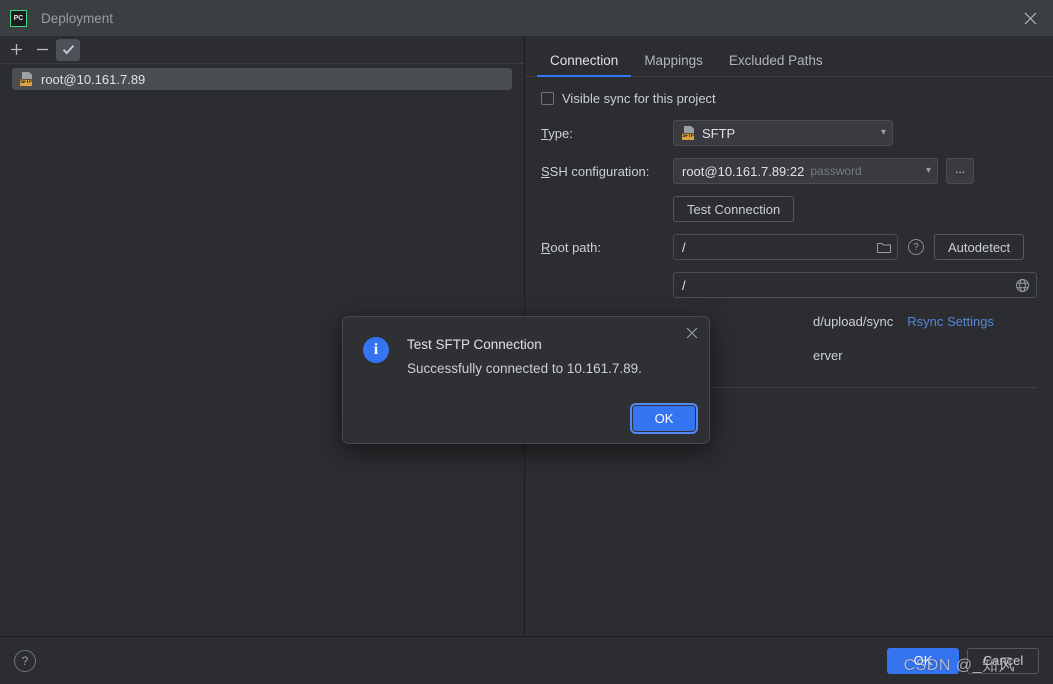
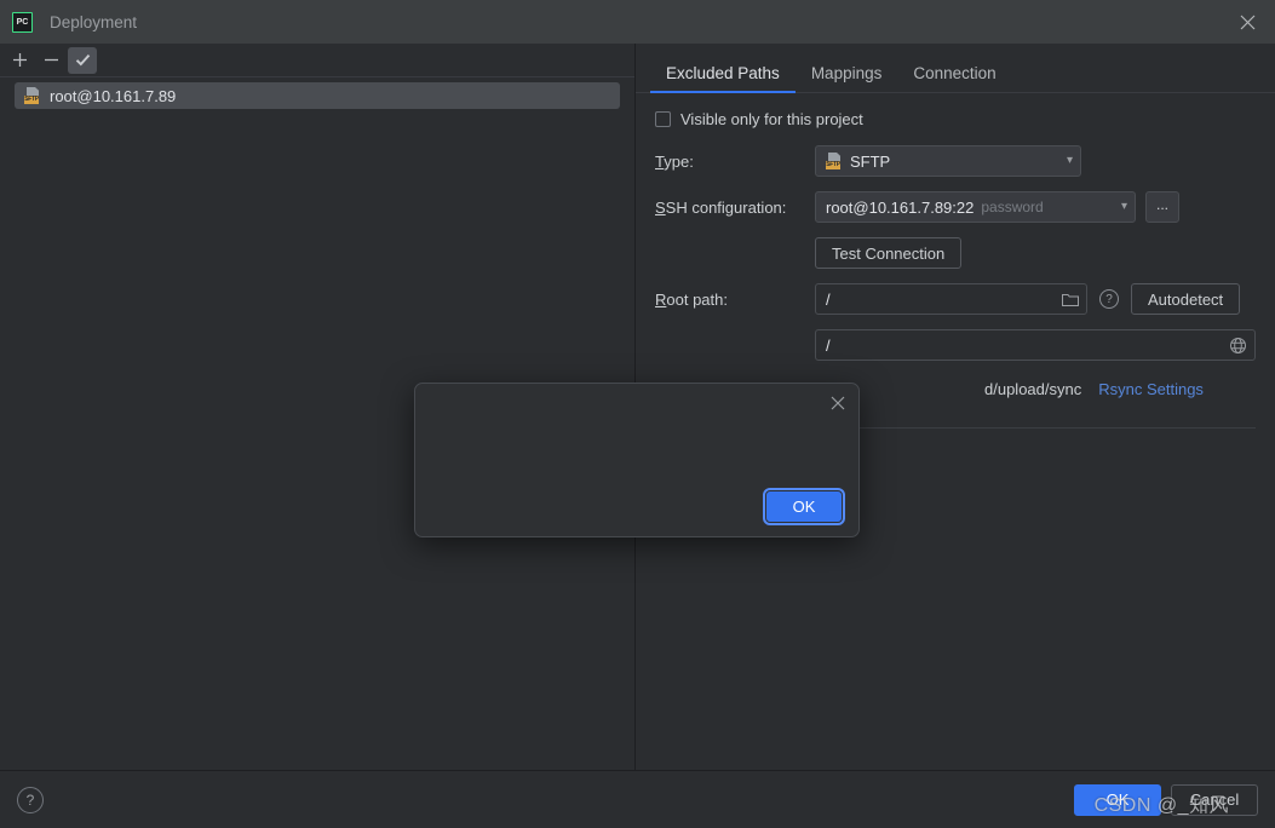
  Deployment
  root@10.161.7.89
- Connection
+ Excluded Paths
  Mappings
- Excluded Paths
+ Connection
- Visible sync for this project
+ Visible only for this project
  Type:
  SFTP
  ▾
  SSH configuration:
  root@10.161.7.89:22
  password
  ▾
  ...
  Test Connection
  Root path:
  /
  ?
  Autodetect
  /
  d/upload/sync
  Rsync Settings
- erver
- i
- Test SFTP Connection
- Successfully connected to 10.161.7.89.
  OK
  ?
  OK
  Cancel
  CSDN @_知风
